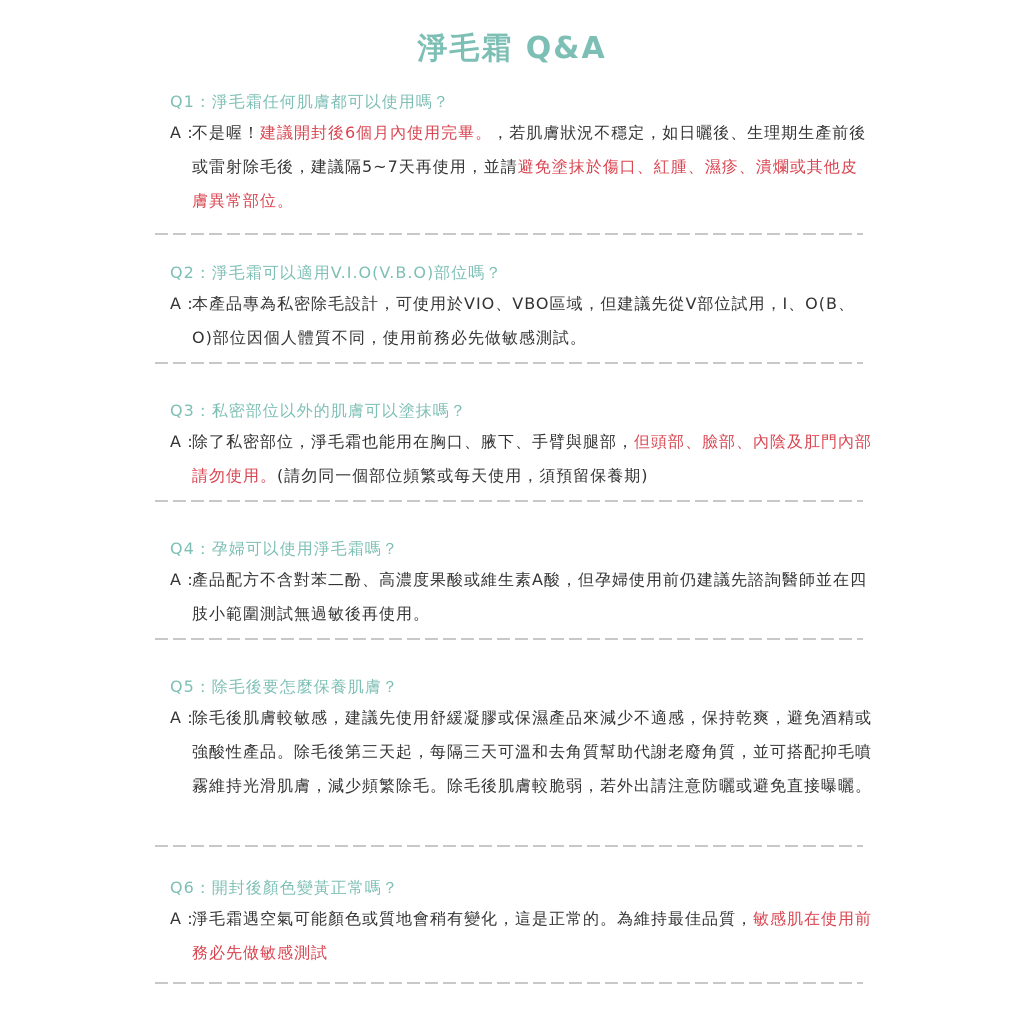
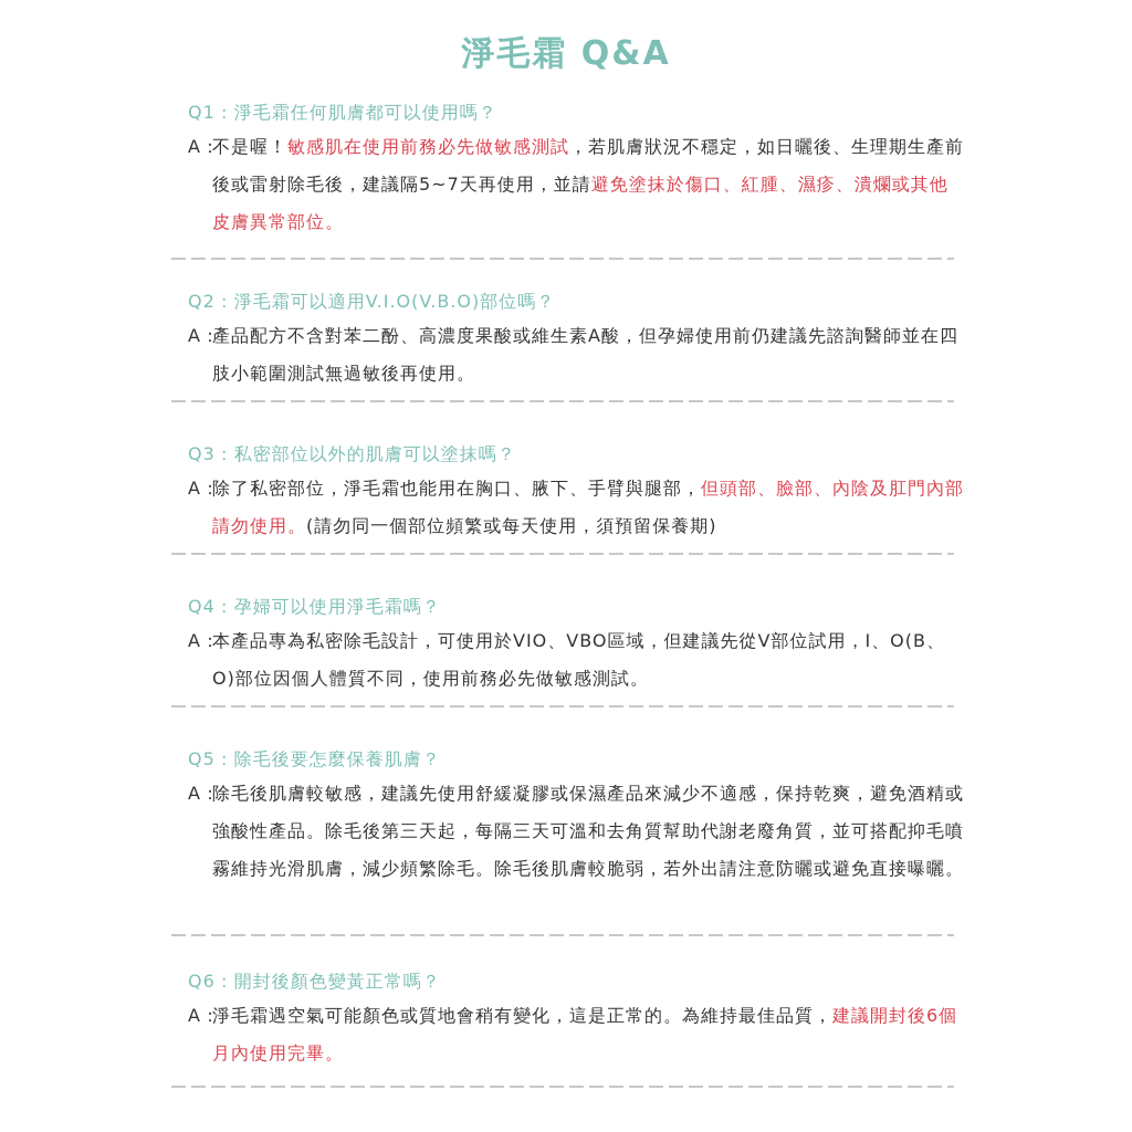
  淨毛霜 Q&A
  Q1：淨毛霜任何肌膚都可以使用嗎？
- A：不是喔！建議開封後6個月內使用完畢。，若肌膚狀況不穩定，如日曬後、生理期生產前後或雷射除毛後，建議隔5~7天再使用，並請避免塗抹於傷口、紅腫、濕疹、潰爛或其他皮膚異常部位。
+ A：不是喔！敏感肌在使用前務必先做敏感測試，若肌膚狀況不穩定，如日曬後、生理期生產前後或雷射除毛後，建議隔5~7天再使用，並請避免塗抹於傷口、紅腫、濕疹、潰爛或其他皮膚異常部位。
  Q2：淨毛霜可以適用V.I.O(V.B.O)部位嗎？
- A：本產品專為私密除毛設計，可使用於VIO、VBO區域，但建議先從V部位試用，I、O(B、O)部位因個人體質不同，使用前務必先做敏感測試。
+ A：產品配方不含對苯二酚、高濃度果酸或維生素A酸，但孕婦使用前仍建議先諮詢醫師並在四肢小範圍測試無過敏後再使用。
  Q3：私密部位以外的肌膚可以塗抹嗎？
  A：除了私密部位，淨毛霜也能用在胸口、腋下、手臂與腿部，但頭部、臉部、內陰及肛門內部請勿使用。(請勿同一個部位頻繁或每天使用，須預留保養期)
  Q4：孕婦可以使用淨毛霜嗎？
- A：產品配方不含對苯二酚、高濃度果酸或維生素A酸，但孕婦使用前仍建議先諮詢醫師並在四肢小範圍測試無過敏後再使用。
+ A：本產品專為私密除毛設計，可使用於VIO、VBO區域，但建議先從V部位試用，I、O(B、O)部位因個人體質不同，使用前務必先做敏感測試。
  Q5：除毛後要怎麼保養肌膚？
  A：除毛後肌膚較敏感，建議先使用舒緩凝膠或保濕產品來減少不適感，保持乾爽，避免酒精或強酸性產品。除毛後第三天起，每隔三天可溫和去角質幫助代謝老廢角質，並可搭配抑毛噴霧維持光滑肌膚，減少頻繁除毛。除毛後肌膚較脆弱，若外出請注意防曬或避免直接曝曬。
  Q6：開封後顏色變黃正常嗎？
- A：淨毛霜遇空氣可能顏色或質地會稍有變化，這是正常的。為維持最佳品質，敏感肌在使用前務必先做敏感測試
+ A：淨毛霜遇空氣可能顏色或質地會稍有變化，這是正常的。為維持最佳品質，建議開封後6個月內使用完畢。
